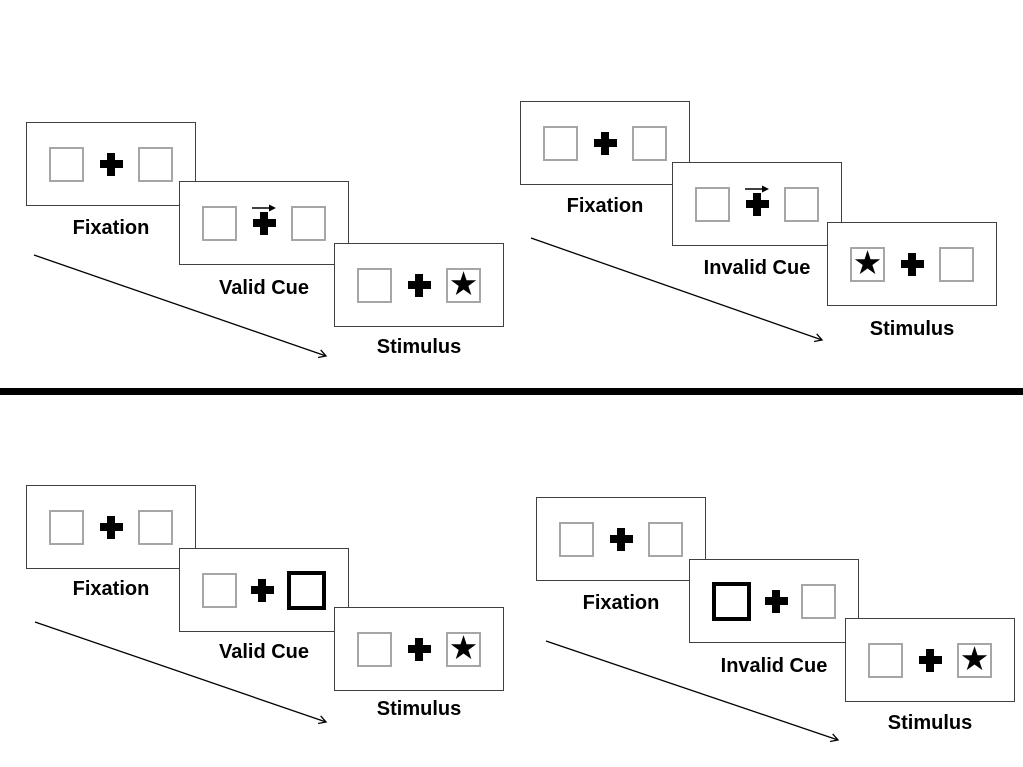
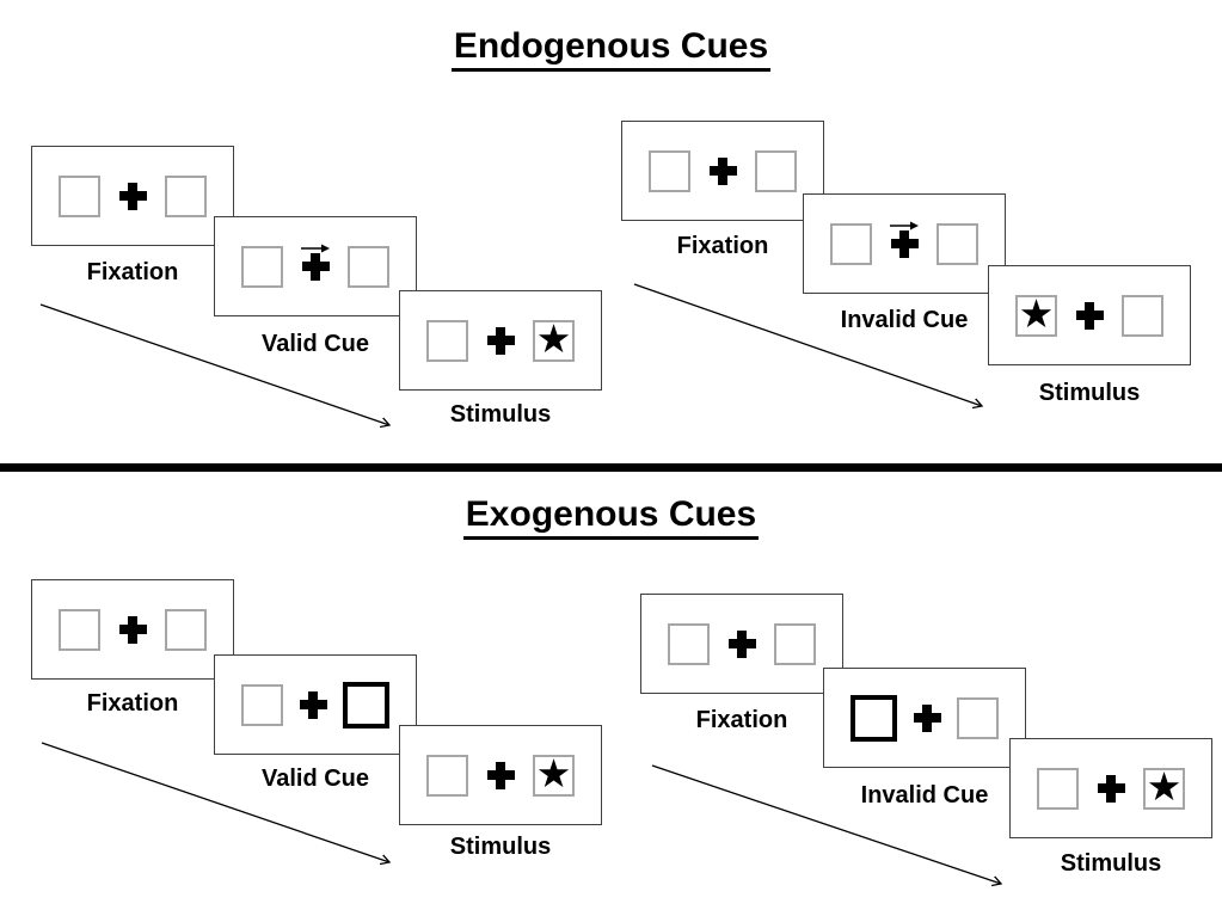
+ Endogenous Cues
+ Exogenous Cues
  ★
  Fixation
  Valid Cue
  Stimulus
  ★
  Fixation
  Invalid Cue
  Stimulus
  ★
  Fixation
  Valid Cue
  Stimulus
  ★
  Fixation
  Invalid Cue
  Stimulus
